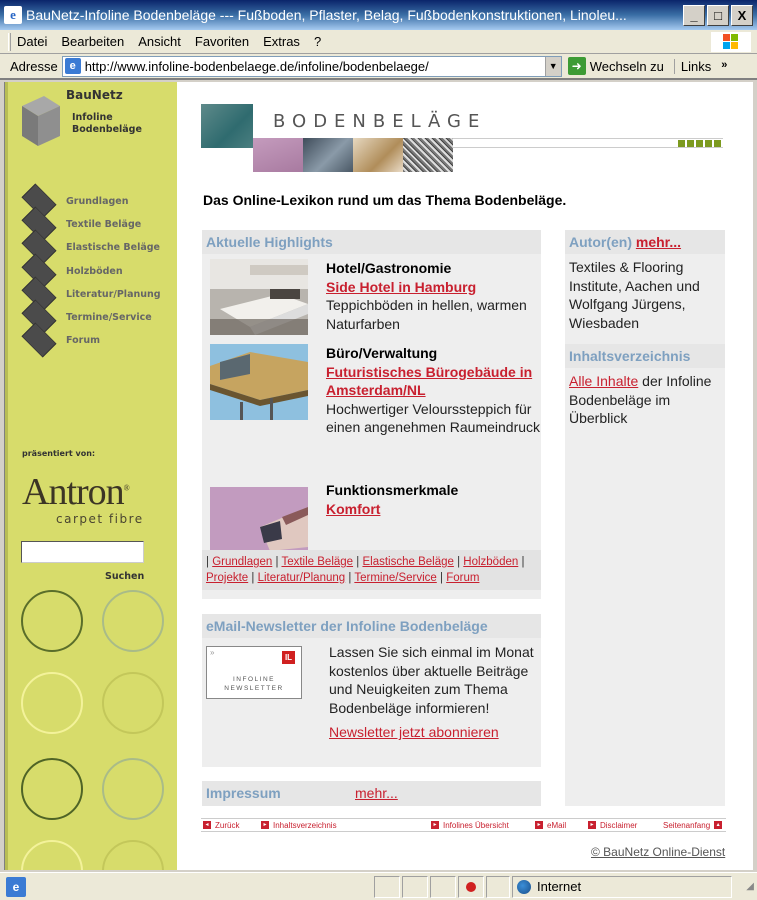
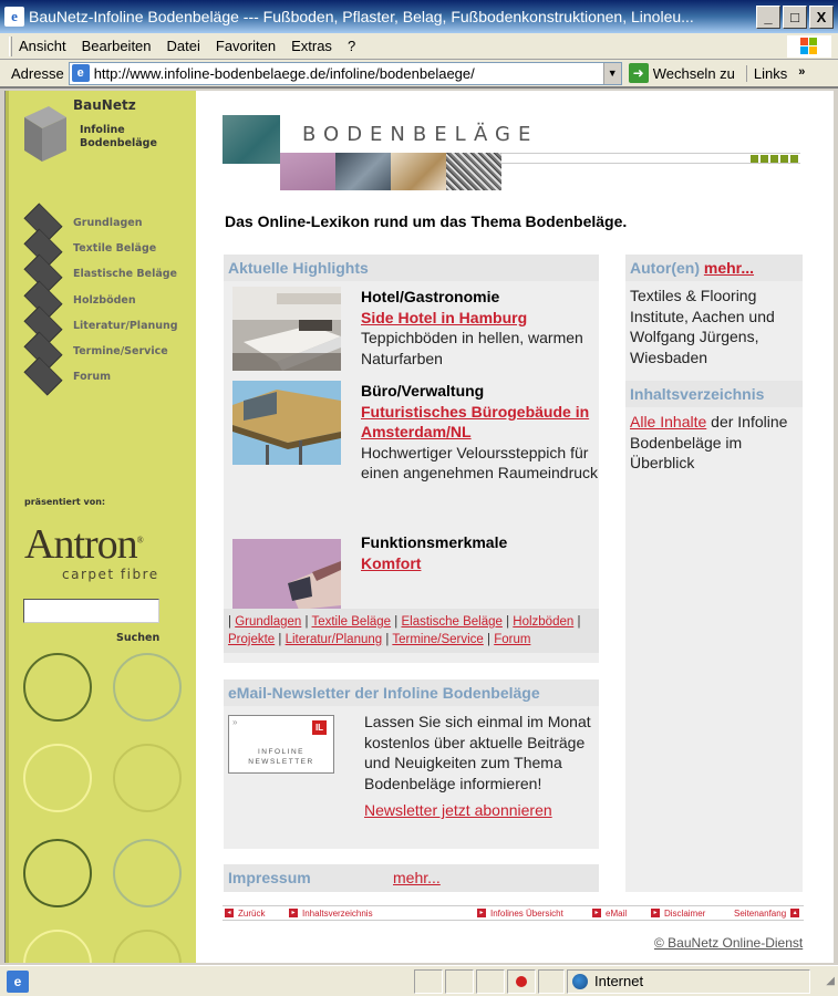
  e
  BauNetz-Infoline Bodenbeläge --- Fußboden, Pflaster, Belag, Fußbodenkonstruktionen, Linoleu...
  _
  □
  X
- Datei
+ Ansicht
  Bearbeiten
- Ansicht
+ Datei
  Favoriten
  Extras
  ?
  Adresse
  e
  http://www.infoline-bodenbelaege.de/infoline/bodenbelaege/
  ▼
  ➜
  Wechseln zu
  Links »
  BauNetz
  Infoline
  Bodenbeläge
  Grundlagen
  Textile Beläge
  Elastische Beläge
  Holzböden
  Literatur/Planung
  Termine/Service
  Forum
  präsentiert von:
  Antron®
  carpet fibre
  Suchen
  BODENBELÄGE
  Das Online-Lexikon rund um das Thema Bodenbeläge.
  Aktuelle Highlights
  Hotel/Gastronomie
  Side Hotel in Hamburg
  Teppichböden in hellen, warmen Naturfarben
  Büro/Verwaltung
  Futuristisches Bürogebäude in Amsterdam/NL
  Hochwertiger Velourssteppich für einen angenehmen Raumeindruck
  Funktionsmerkmale
  Komfort
  | Grundlagen | Textile Beläge | Elastische Beläge | Holzböden | Projekte | Literatur/Planung | Termine/Service | Forum
  eMail-Newsletter der Infoline Bodenbeläge
  »
  IL
  Lassen Sie sich einmal im Monat kostenlos über aktuelle Beiträge und Neuigkeiten zum Thema Bodenbeläge informieren!
  Newsletter jetzt abonnieren
  Impressum
  mehr...
  Autor(en) mehr...
  Textiles & Flooring Institute, Aachen und Wolfgang Jürgens, Wiesbaden
  Inhaltsverzeichnis
  Alle Inhalte der Infoline Bodenbeläge im Überblick
  Zurück
  Inhaltsverzeichnis
  Infolines Übersicht
  eMail
  Disclaimer
  Seitenanfang
  © BauNetz Online-Dienst
  e
  Internet
  ◢
